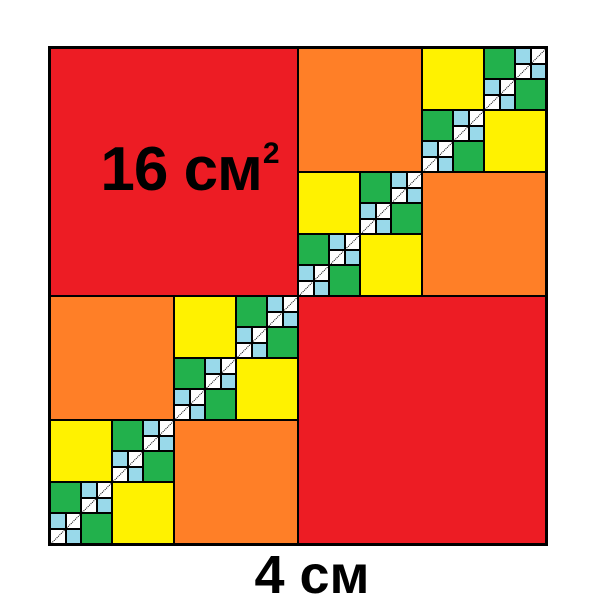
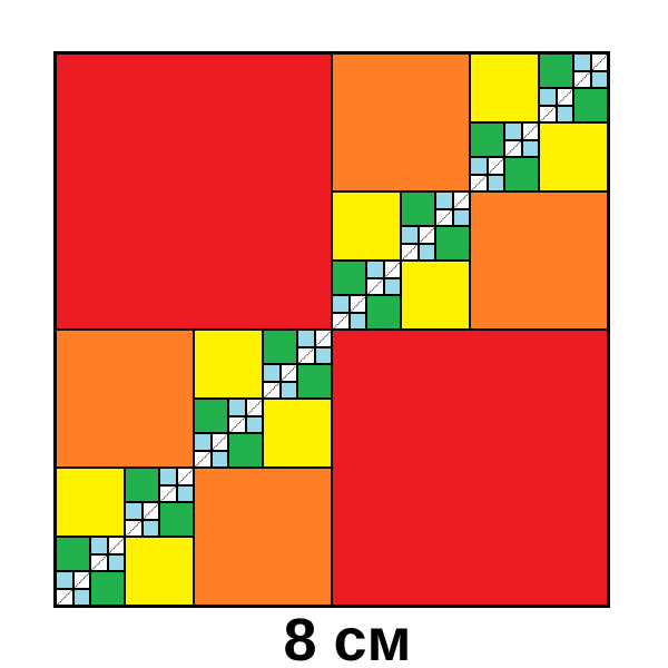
- 16 см2
- 4 см
+ 8 см
